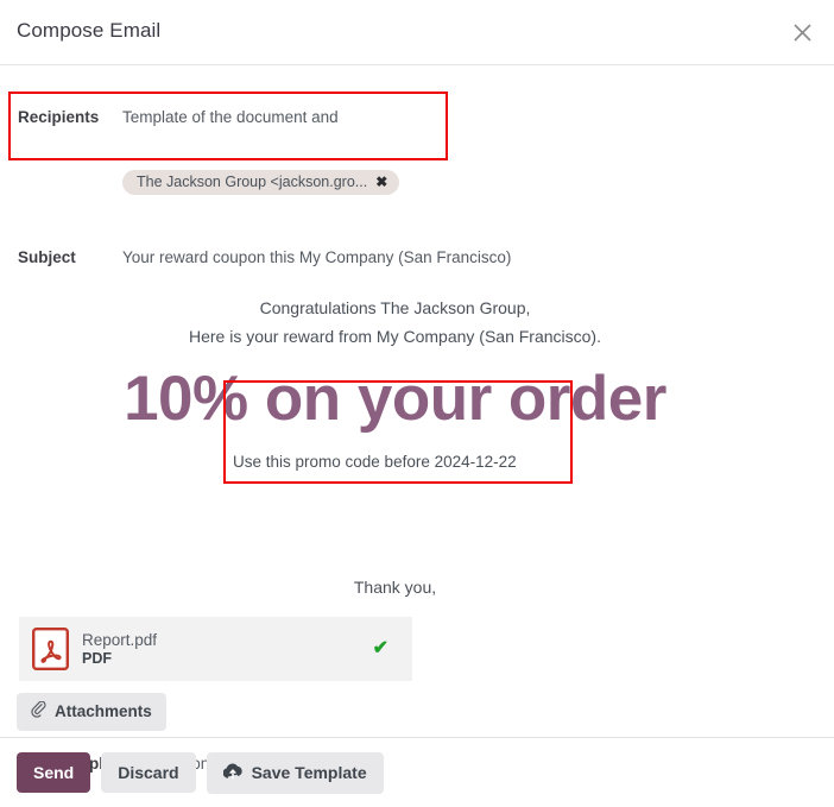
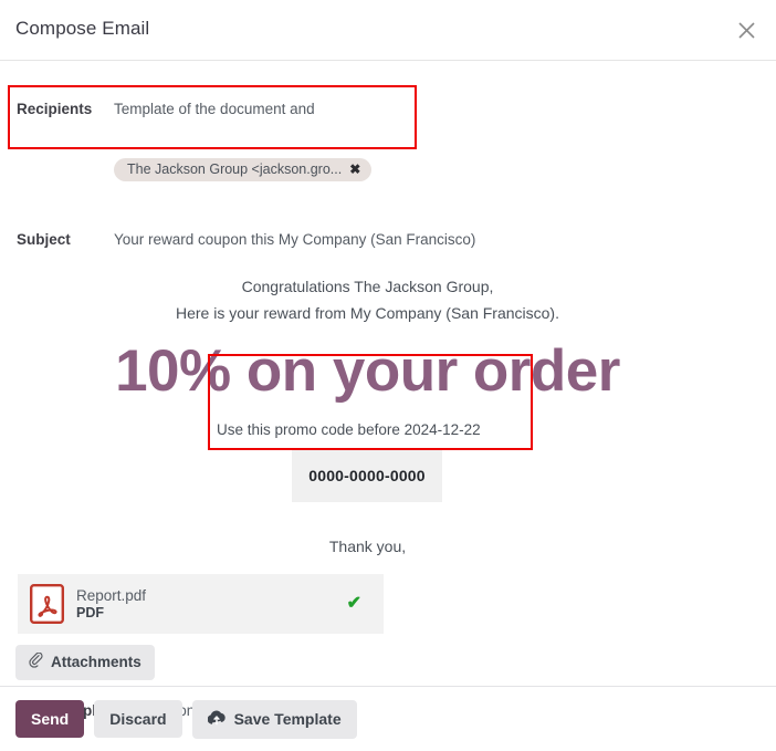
  Compose Email
  Recipients
  Template of the document and
  The Jackson Group <jackson.gro...
  ✖
  Subject
  Your reward coupon this My Company (San Francisco)
  Congratulations The Jackson Group,
  Here is your reward from My Company (San Francisco).
  10% on your order
  Use this promo code before 2024-12-22
+ 0000-0000-0000
  Thank you,
  Report.pdf
  PDF
  ✔
  Attachments
  Send
  Discard
  Save Template
